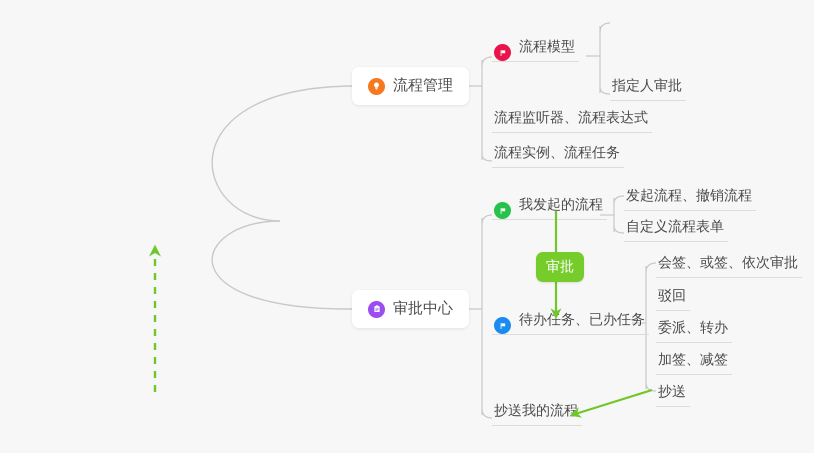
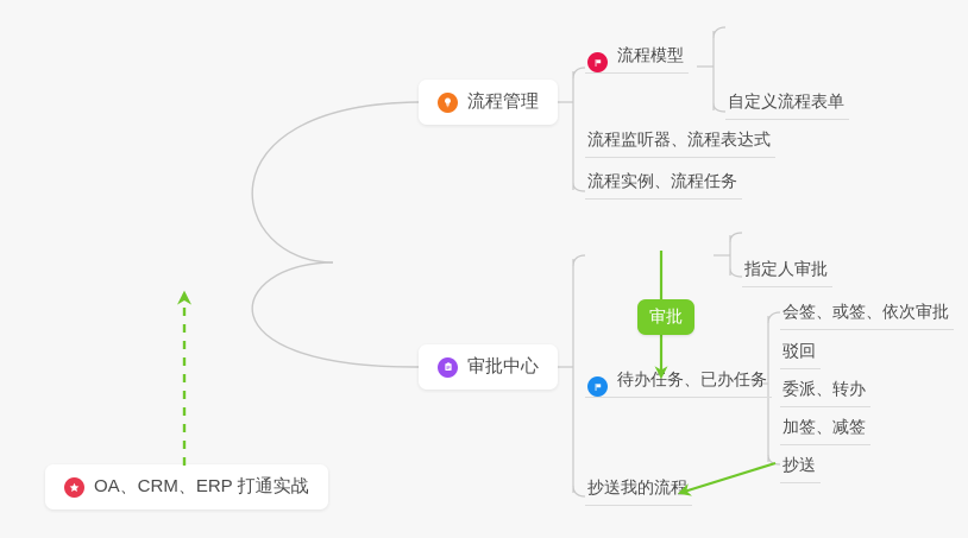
  流程管理
  流程模型
- 指定人审批
+ 自定义流程表单
  流程监听器、流程表达式
  流程实例、流程任务
  审批中心
- 我发起的流程
- 发起流程、撤销流程
- 自定义流程表单
+ 指定人审批
  待办任务、已办任务
  会签、或签、依次审批
  驳回
  委派、转办
  加签、减签
  抄送
  抄送我的流程
+ OA、CRM、ERP 打通实战
  审批
